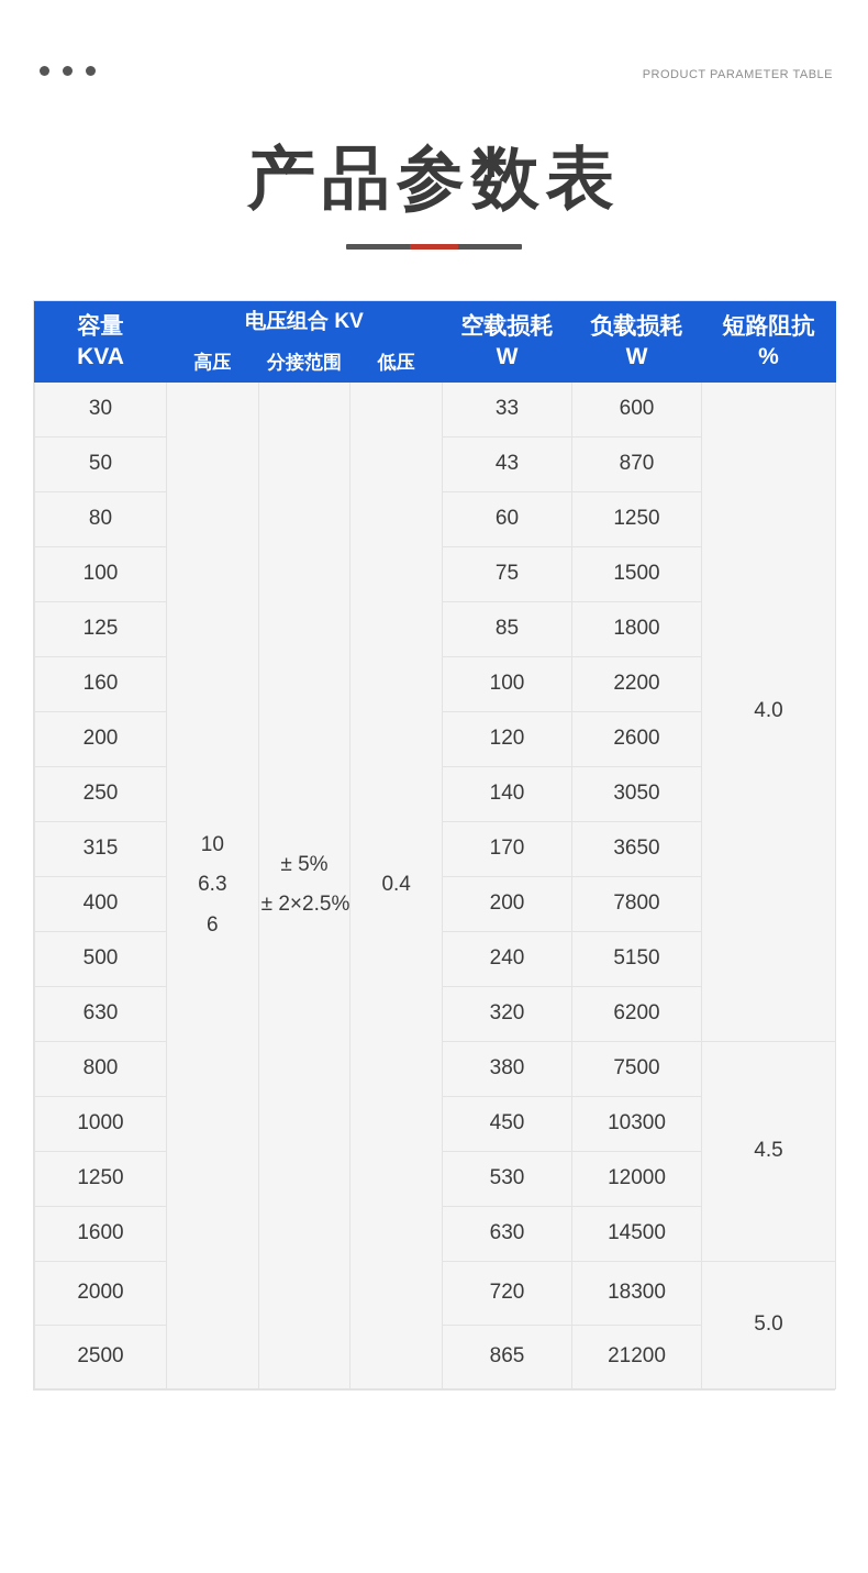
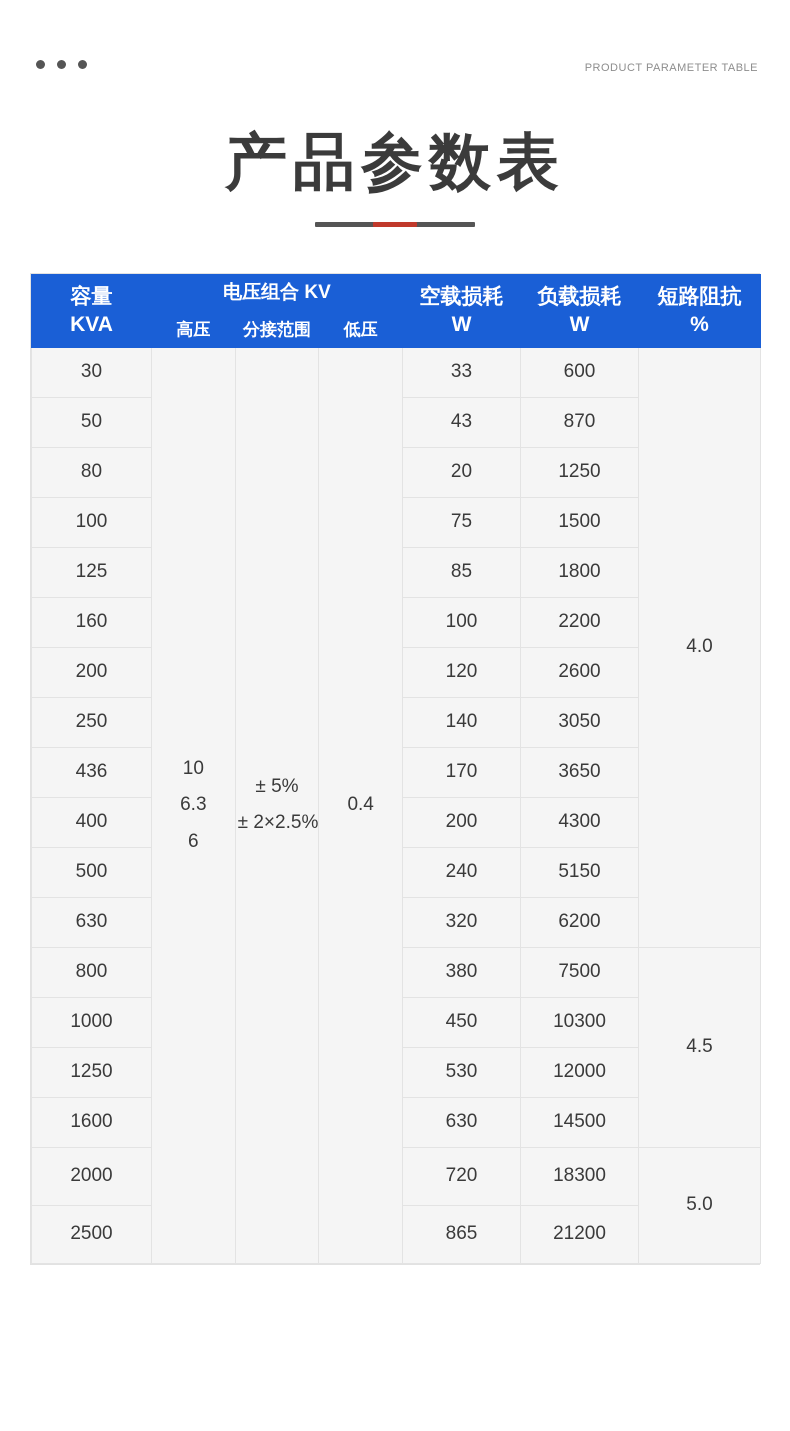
  PRODUCT PARAMETER TABLE
  产品参数表
  容量 KVA	电压组合 KV	空载损耗 W	负载损耗 W	短路阻抗 %
  高压	分接范围	低压
  30	10 6.3 6	± 5% ± 2×2.5%	0.4	33	600	4.0
  50	43	870
- 80	60	1250
+ 80	20	1250
  100	75	1500
  125	85	1800
  160	100	2200
  200	120	2600
  250	140	3050
- 315	170	3650
+ 436	170	3650
- 400	200	7800
+ 400	200	4300
  500	240	5150
  630	320	6200
  800	380	7500	4.5
  1000	450	10300
  1250	530	12000
  1600	630	14500
  2000	720	18300	5.0
  2500	865	21200
